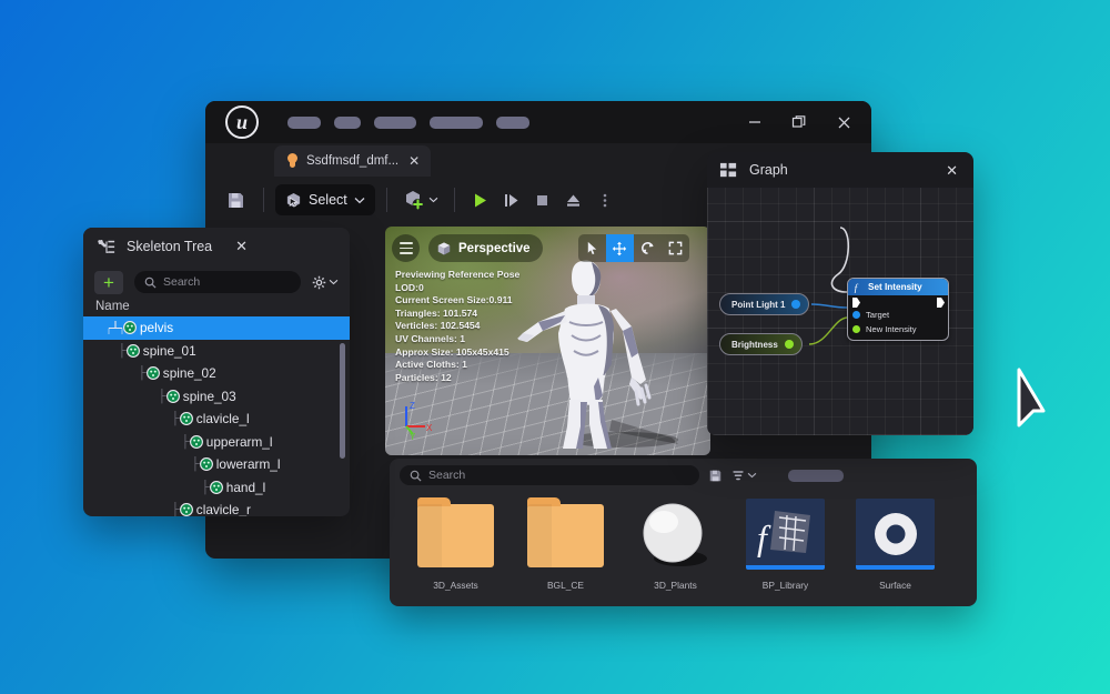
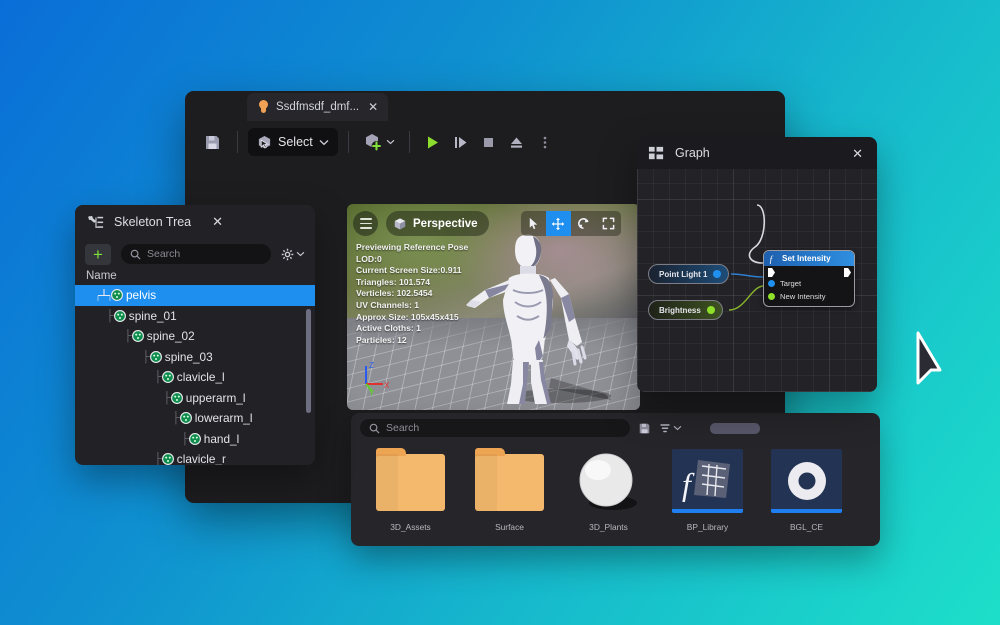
- u
  Ssdfmsdf_dmf...
  ✕
  Select
  Perspective
  Previewing Reference Pose
  LOD:0
  Current Screen Size:0.911
  Triangles: 101.574
  Verticles: 102.5454
  UV Channels: 1
  Approx Size: 105x45x415
  Active Cloths: 1
  Particles: 12
  Z
  X
  Y
  Search
  3D_Assets
- BGL_CE
+ Surface
  3D_Plants
  f
  BP_Library
- Surface
+ BGL_CE
  Skeleton Trea
  ✕
  +
  Search
  Name
  pelvis
  ├
  spine_01
  ├
  spine_02
  ├
  spine_03
  ├
  clavicle_l
  ├
  upperarm_l
  ├
  lowerarm_l
  ├
  hand_l
  ├
  clavicle_r
  Graph
  ✕
  f
  Set Intensity
  Target
  New Intensity
  Point Light 1
  Brightness
